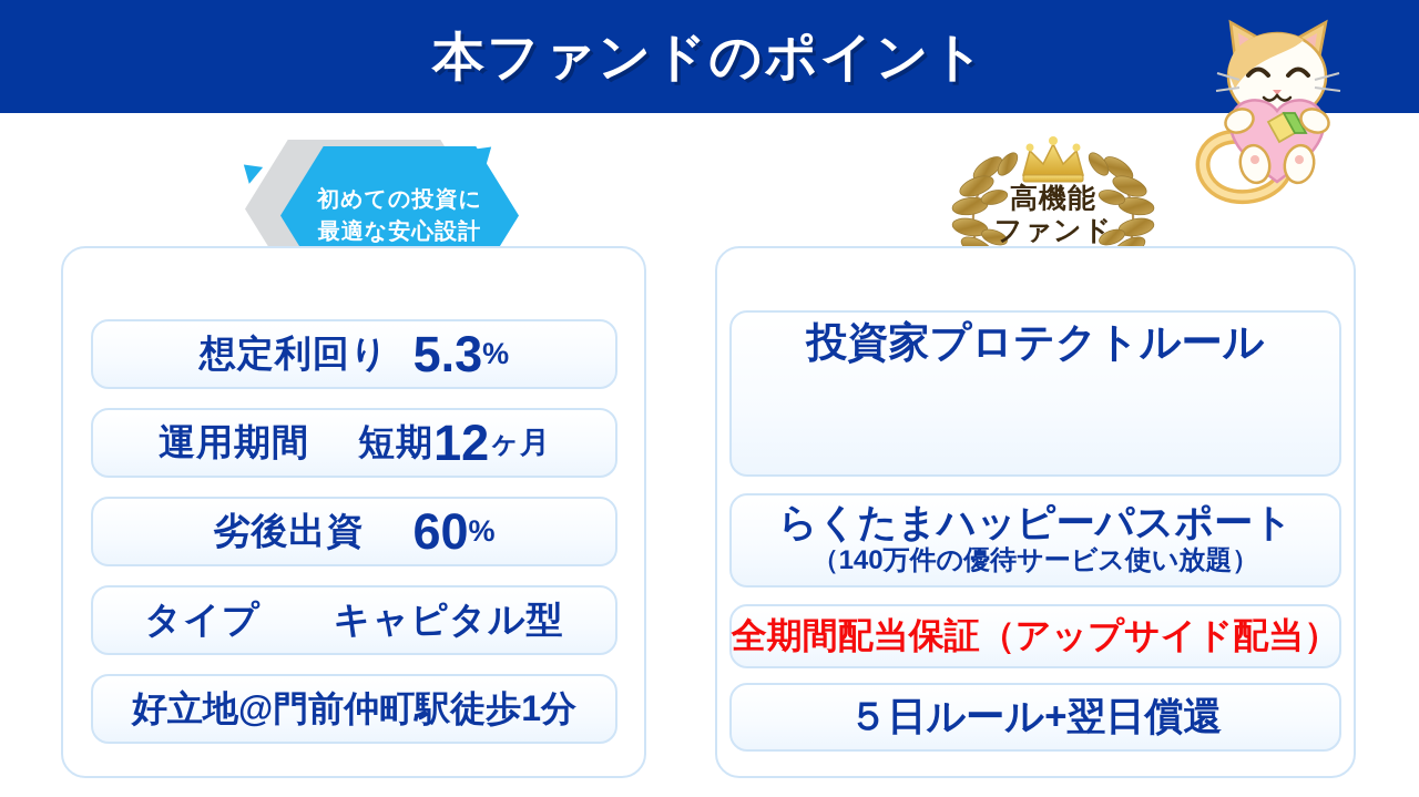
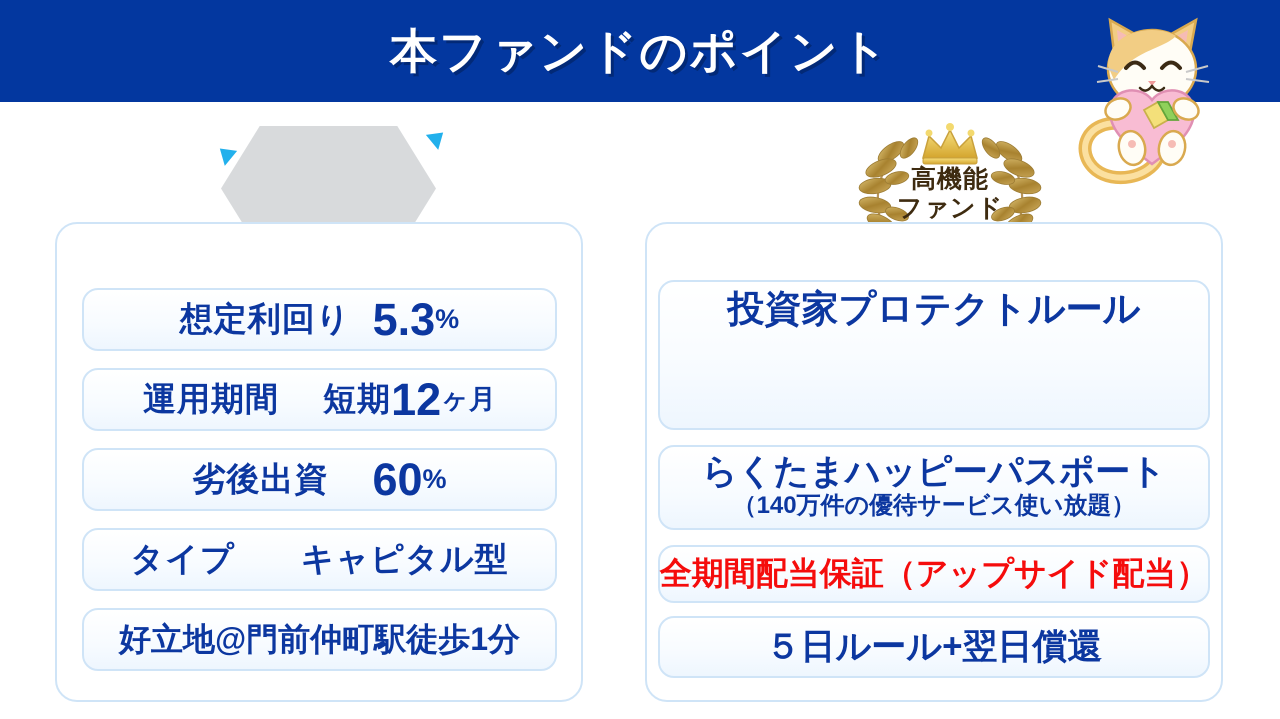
  本ファンドのポイント
- 初めての投資に
- 最適な安心設計
  高機能
  ファンド
  想定利回り
  5.3
  %
  運用期間
  短期
  12
  ヶ月
  劣後出資
  60
  %
  タイプ
  キャピタル型
  好立地@門前仲町駅徒歩1分
  投資家プロテクトルール
  らくたまハッピーパスポート
  （140万件の優待サービス使い放題）
  全期間配当保証（アップサイド配当）
  ５日ルール+翌日償還
